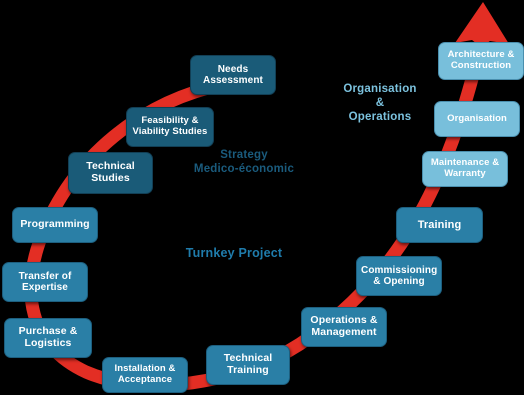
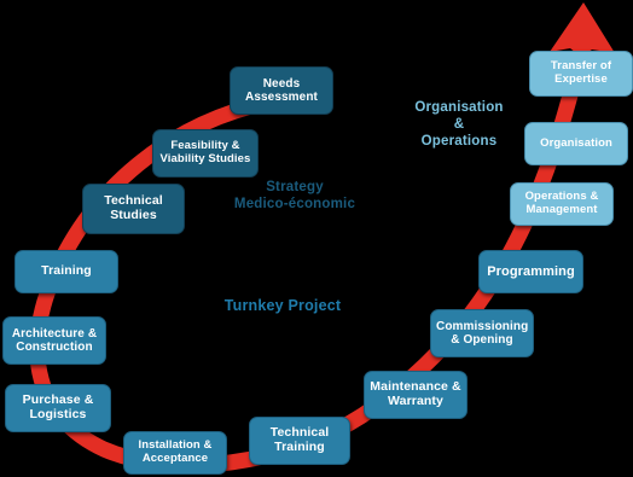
  Needs Assessment
  Feasibility & Viability Studies
  Technical Studies
- Programming
+ Training
- Transfer of Expertise
+ Architecture & Construction
  Purchase & Logistics
  Installation & Acceptance
  Technical Training
- Operations & Management
+ Maintenance & Warranty
  Commissioning & Opening
- Training
+ Programming
- Maintenance & Warranty
+ Operations & Management
  Organisation
- Architecture & Construction
+ Transfer of Expertise
  Strategy
  Medico-économic
  Turnkey Project
  Organisation
  &
  Operations
